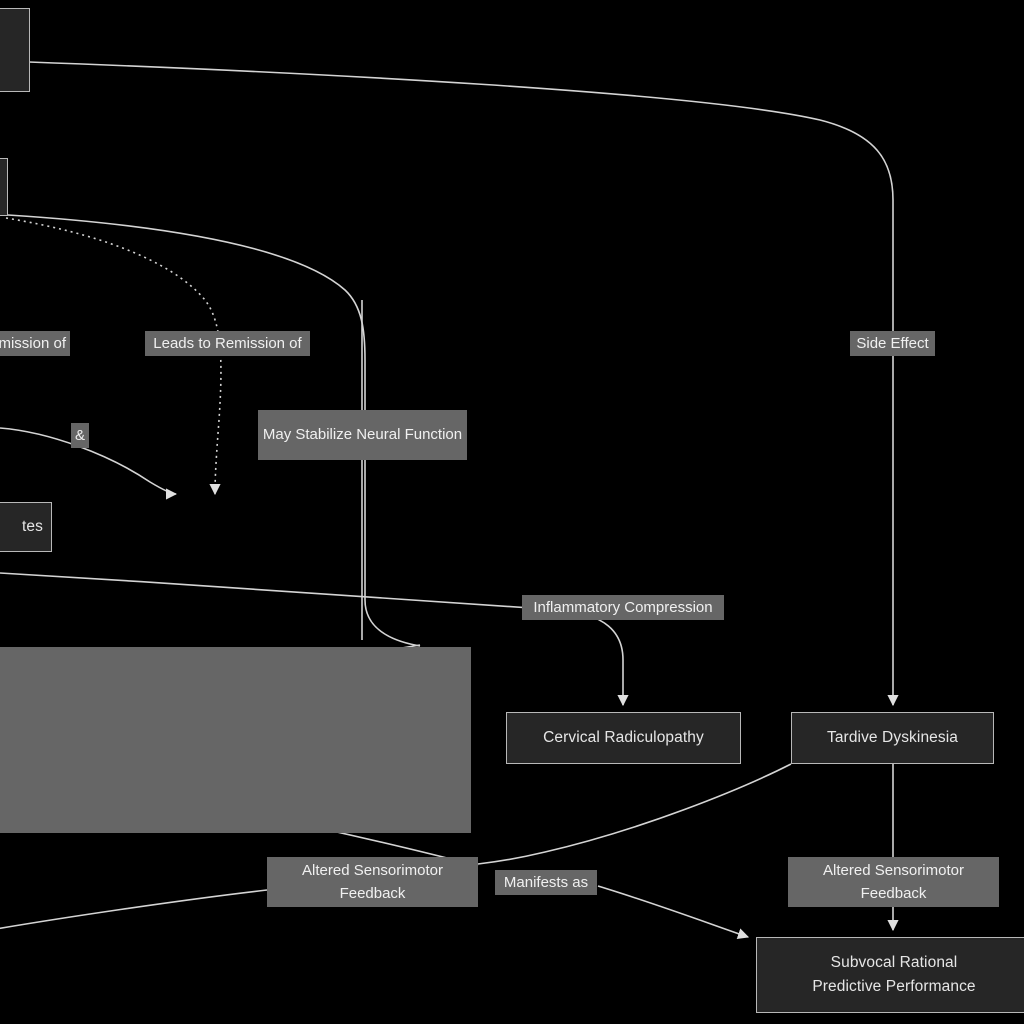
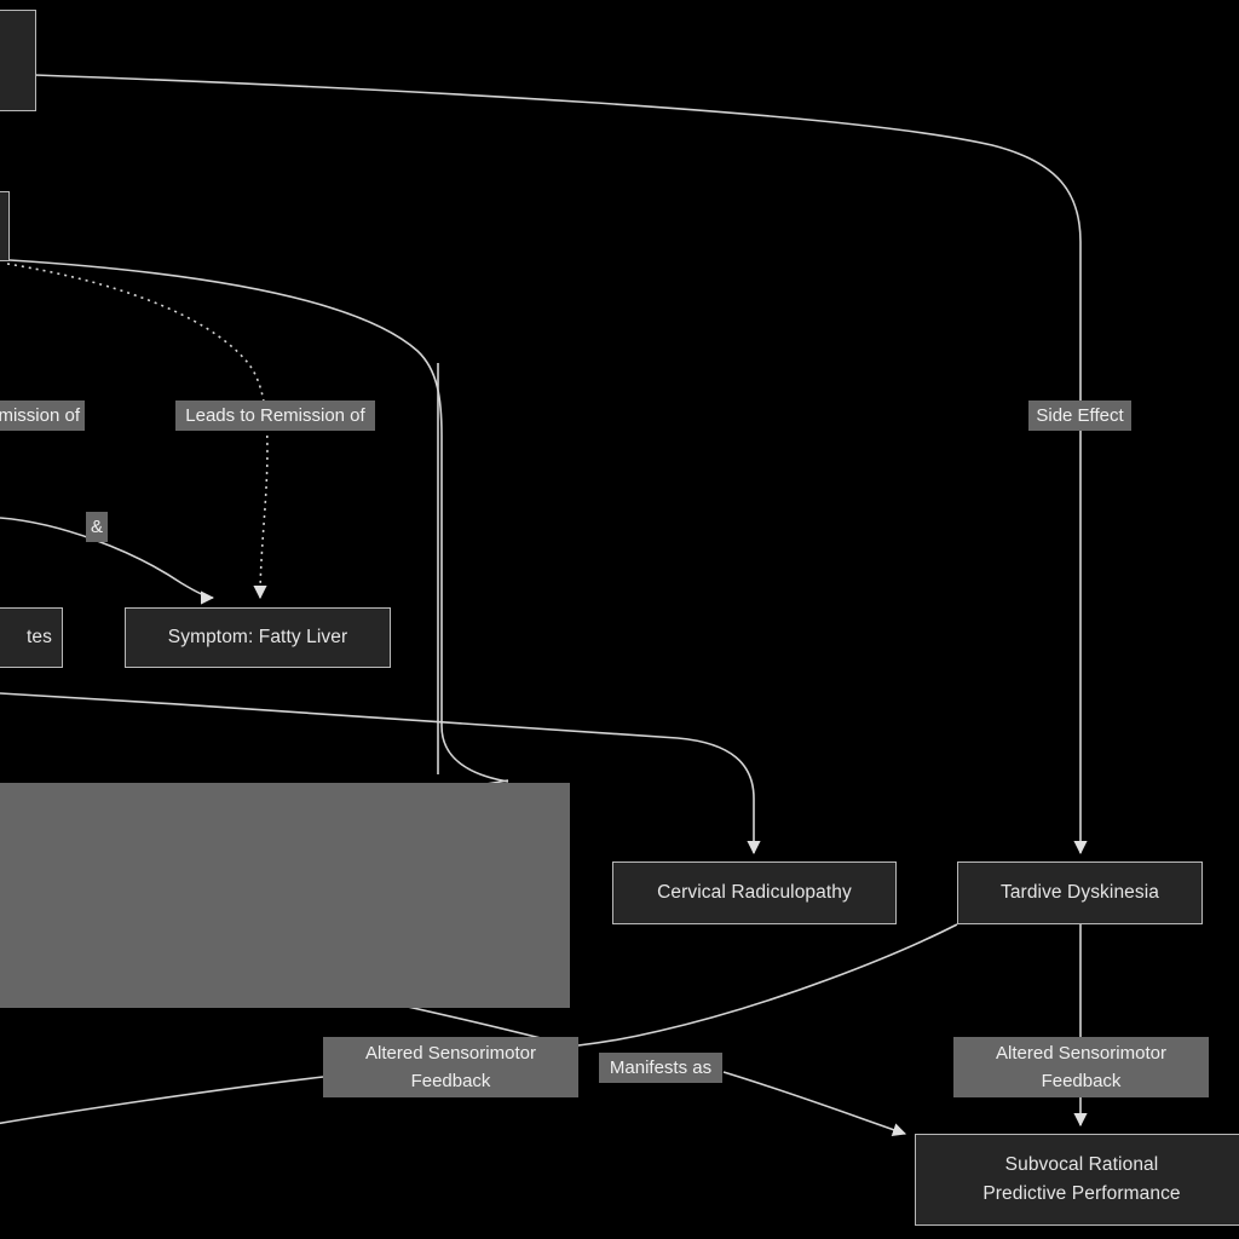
  tes
+ Symptom: Fatty Liver
  Cervical Radiculopathy
  Tardive Dyskinesia
  Subvocal Rational
  Predictive Performance
  mission of
  Leads to Remission of
  Side Effect
  &
- May Stabilize Neural Function
- Inflammatory Compression
  Altered Sensorimotor Feedback
  Altered Sensorimotor Feedback
  Manifests as
